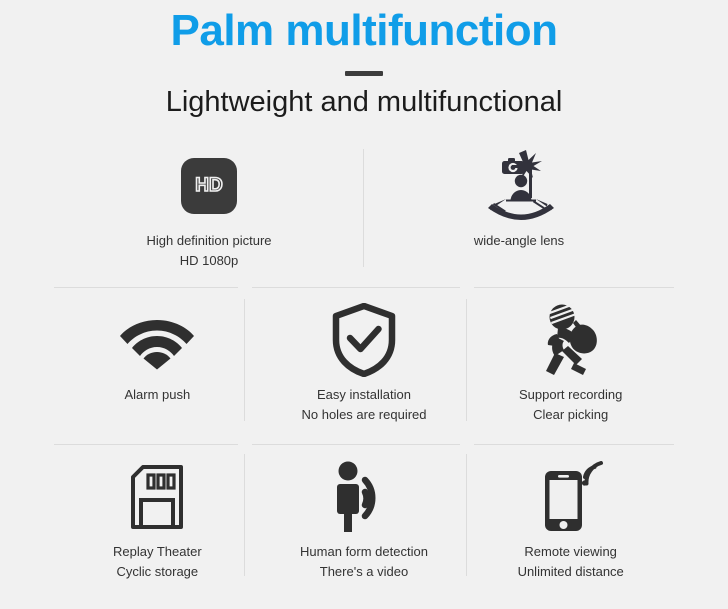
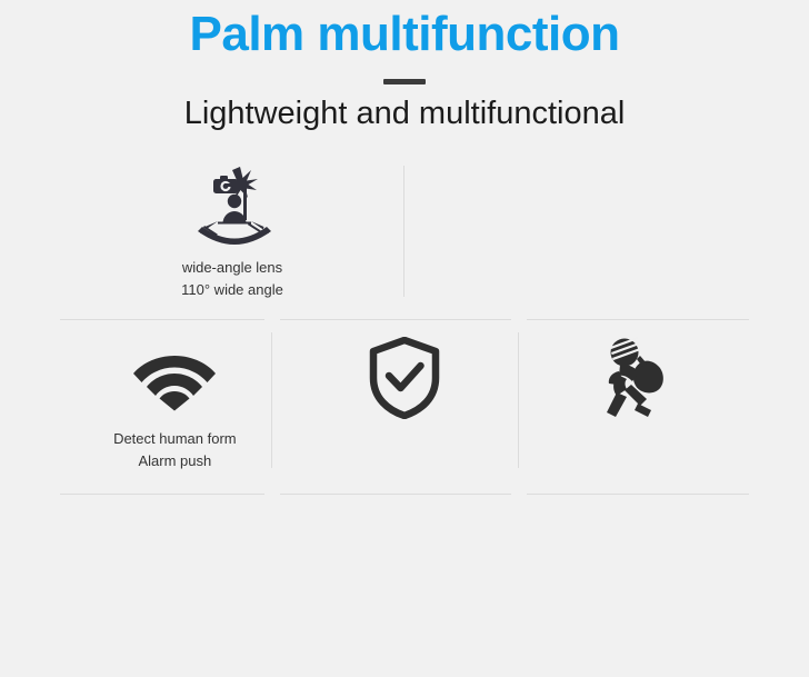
  Palm multifunction
  Lightweight and multifunctional
- HD
- High definition picture
- HD 1080p
  wide-angle lens
+ 110° wide angle
+ Detect human form
  Alarm push
- Easy installation
- No holes are required
- Support recording
- Clear picking
- Replay Theater
- Cyclic storage
- Human form detection
- There's a video
- Remote viewing
- Unlimited distance
